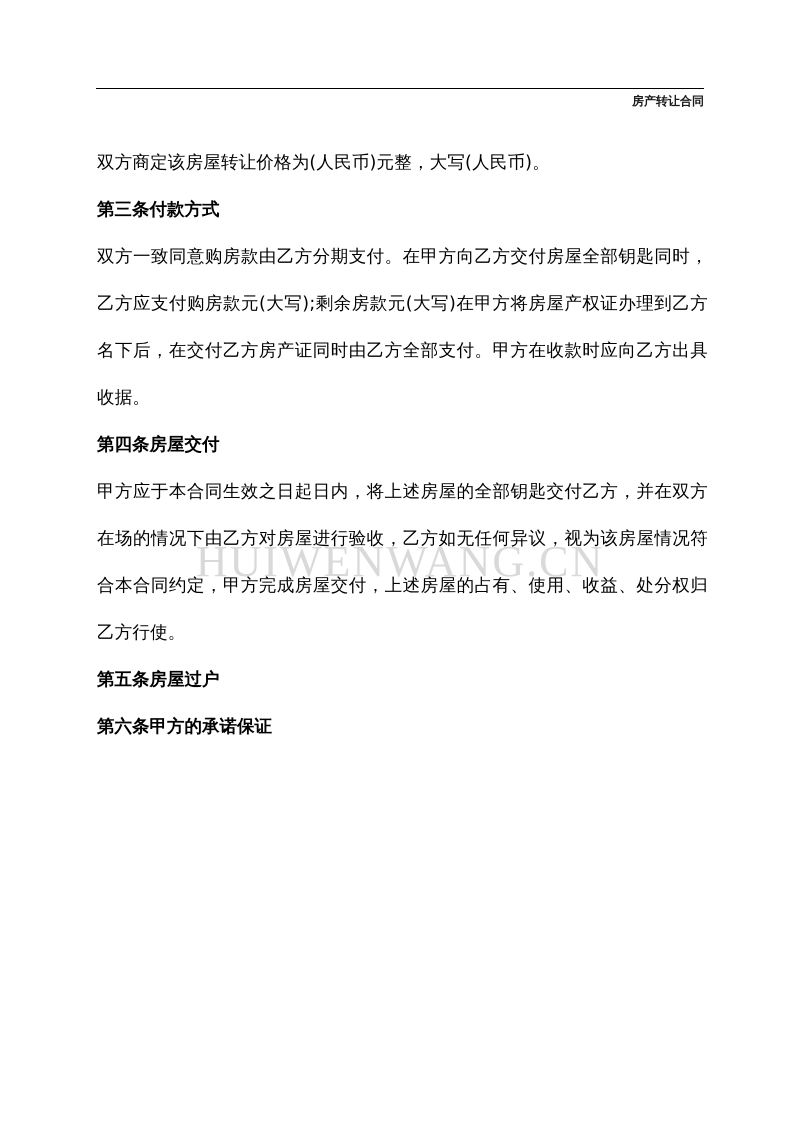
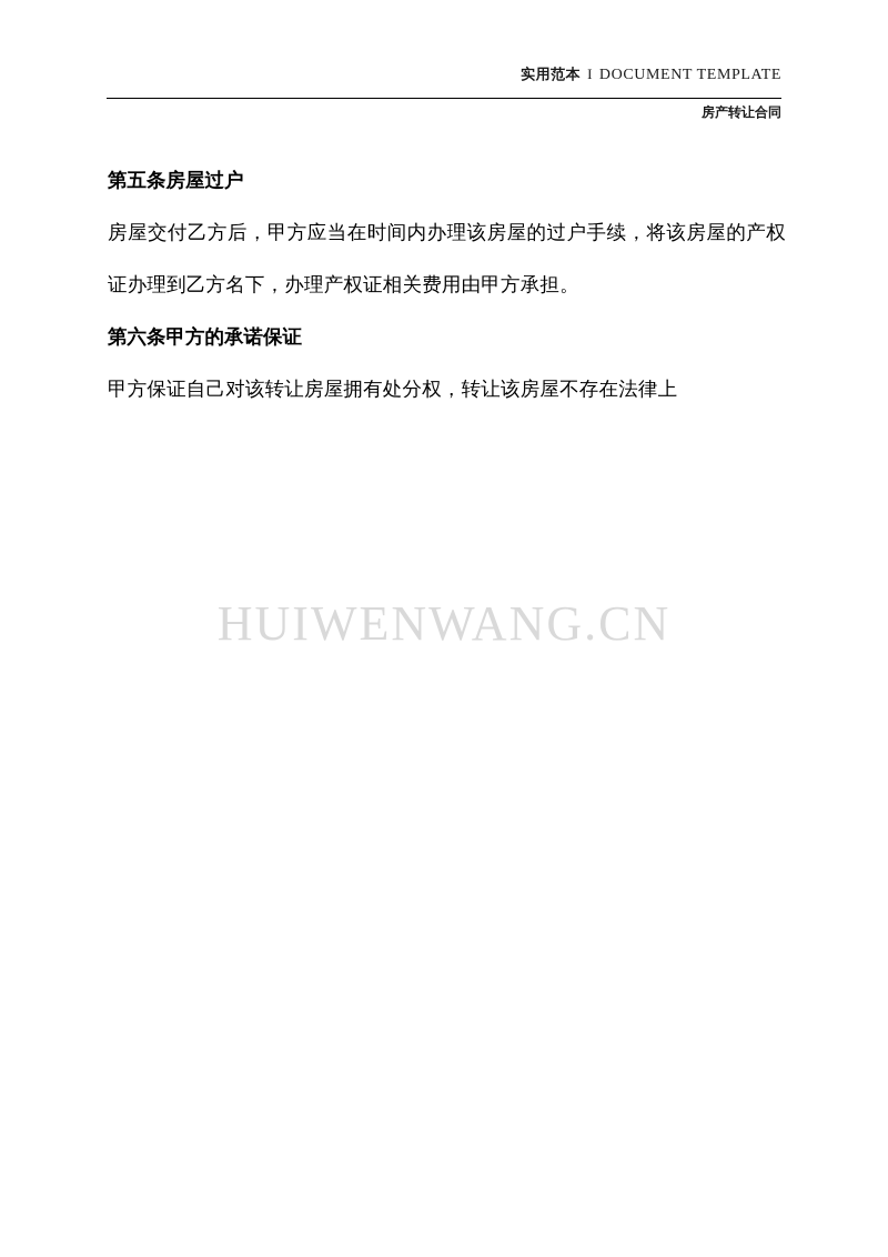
+ 实用范本 I DOCUMENT TEMPLATE
  房产转让合同
  HUIWENWANG.CN
- 双方商定该房屋转让价格为(人民币)元整，大写(人民币)。
- 第三条付款方式
- 双方一致同意购房款由乙方分期支付。在甲方向乙方交付房屋全部钥匙同时，乙方应支付购房款元(大写);剩余房款元(大写)在甲方将房屋产权证办理到乙方名下后，在交付乙方房产证同时由乙方全部支付。甲方在收款时应向乙方出具收据。
- 第四条房屋交付
- 甲方应于本合同生效之日起日内，将上述房屋的全部钥匙交付乙方，并在双方在场的情况下由乙方对房屋进行验收，乙方如无任何异议，视为该房屋情况符合本合同约定，甲方完成房屋交付，上述房屋的占有、使用、收益、处分权归乙方行使。
  第五条房屋过户
+ 房屋交付乙方后，甲方应当在时间内办理该房屋的过户手续，将该房屋的产权证办理到乙方名下，办理产权证相关费用由甲方承担。
  第六条甲方的承诺保证
+ 甲方保证自己对该转让房屋拥有处分权，转让该房屋不存在法律上
